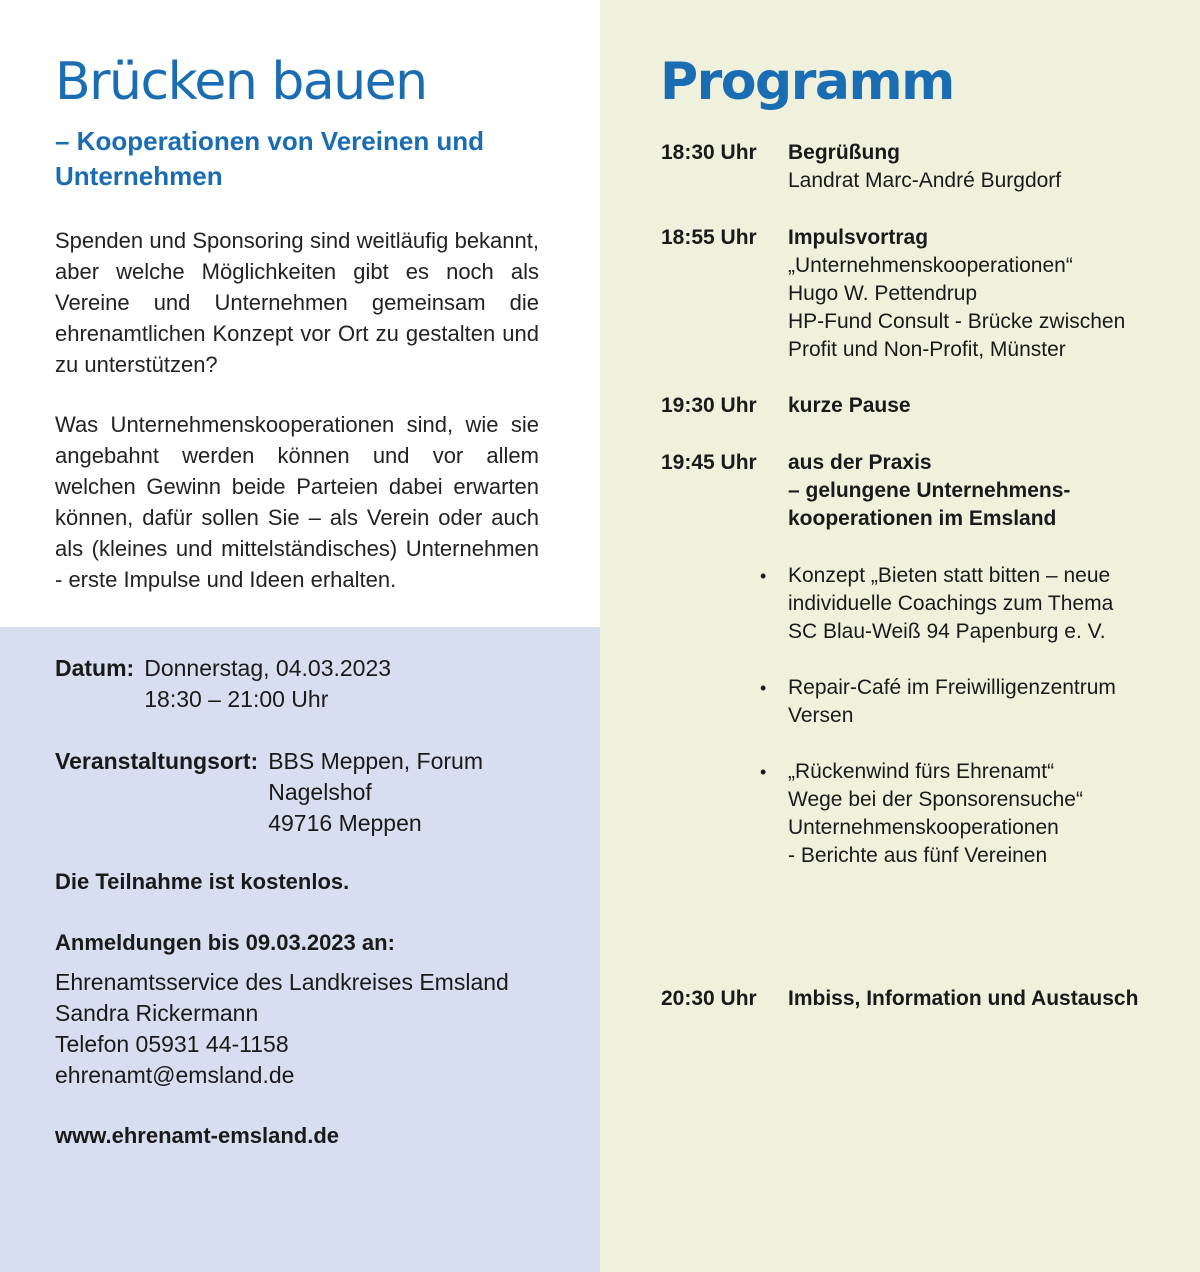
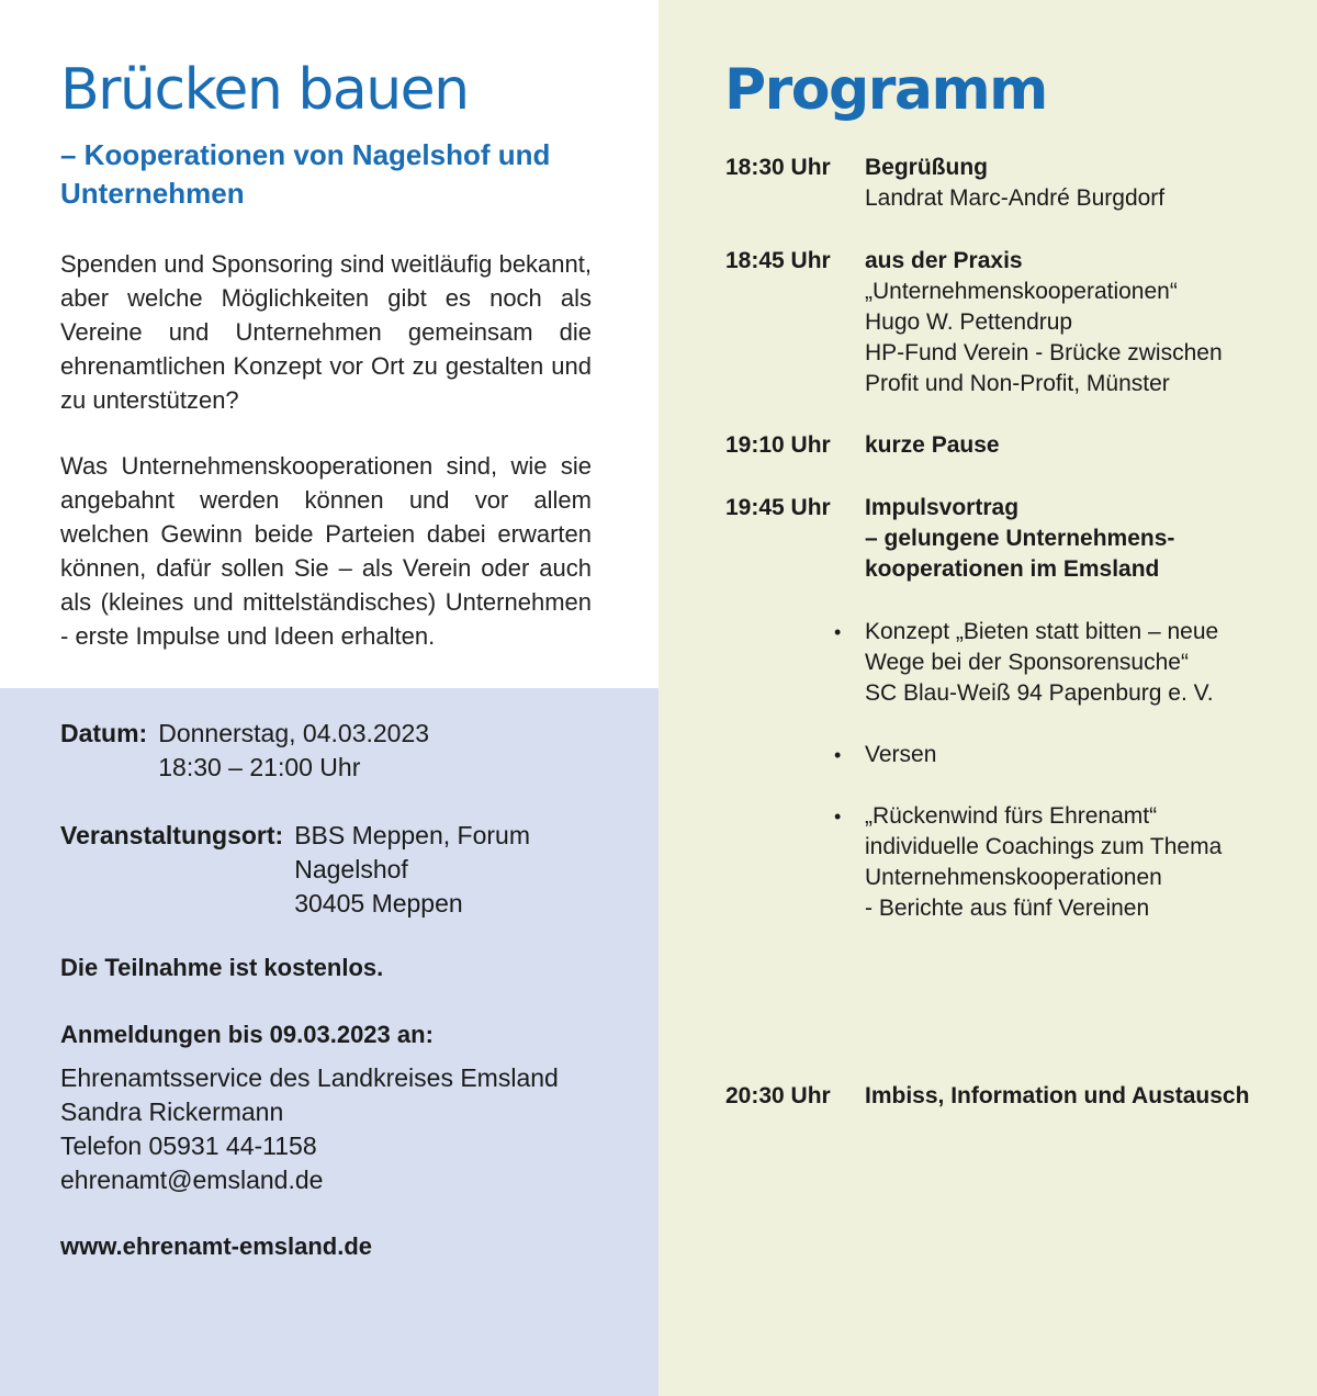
  Brücken bauen
- – Kooperationen von Vereinen und Unternehmen
+ – Kooperationen von Nagelshof und Unternehmen
  Spenden und Sponsoring sind weitläufig bekannt, aber welche Möglichkeiten gibt es noch als Vereine und Unternehmen gemeinsam die ehrenamtlichen Konzept vor Ort zu gestalten und zu unterstützen?
  Was Unternehmenskooperationen sind, wie sie angebahnt werden können und vor allem welchen Gewinn beide Parteien dabei erwarten können, dafür sollen Sie – als Verein oder auch als (kleines und mittelständisches) Unternehmen - erste Impulse und Ideen erhalten.
  Datum:
  Donnerstag, 04.03.2023
  18:30 – 21:00 Uhr
  Veranstaltungsort:
  BBS Meppen, Forum
  Nagelshof
- 49716 Meppen
+ 30405 Meppen
  Die Teilnahme ist kostenlos.
  Anmeldungen bis 09.03.2023 an:
  Ehrenamtsservice des Landkreises Emsland
  Sandra Rickermann
  Telefon 05931 44-1158
  ehrenamt@emsland.de
  www.ehrenamt-emsland.de
  Programm
  18:30 Uhr
  Begrüßung
  Landrat Marc-André Burgdorf
- 18:55 Uhr
+ 18:45 Uhr
- Impulsvortrag
+ aus der Praxis
  „Unternehmenskooperationen“
  Hugo W. Pettendrup
- HP-Fund Consult - Brücke zwischen
+ HP-Fund Verein - Brücke zwischen
  Profit und Non-Profit, Münster
- 19:30 Uhr
+ 19:10 Uhr
  kurze Pause
  19:45 Uhr
- aus der Praxis
+ Impulsvortrag
  – gelungene Unternehmens-
  kooperationen im Emsland
  •
  Konzept „Bieten statt bitten – neue
- individuelle Coachings zum Thema
+ Wege bei der Sponsorensuche“
  SC Blau-Weiß 94 Papenburg e. V.
  •
- Repair-Café im Freiwilligenzentrum
  Versen
  •
  „Rückenwind fürs Ehrenamt“
- Wege bei der Sponsorensuche“
+ individuelle Coachings zum Thema
  Unternehmenskooperationen
  - Berichte aus fünf Vereinen
  20:30 Uhr
  Imbiss, Information und Austausch
